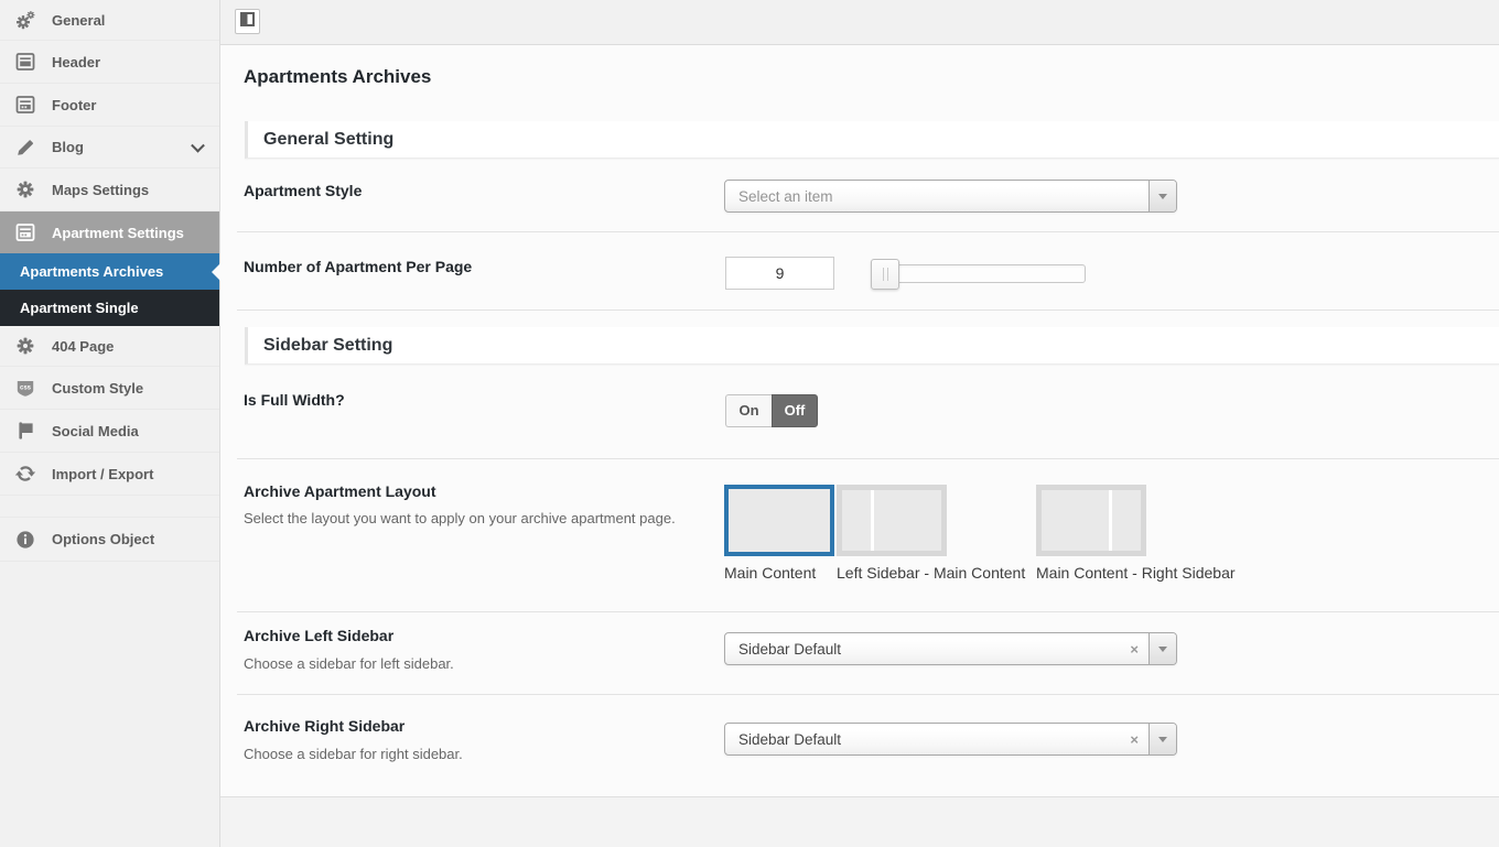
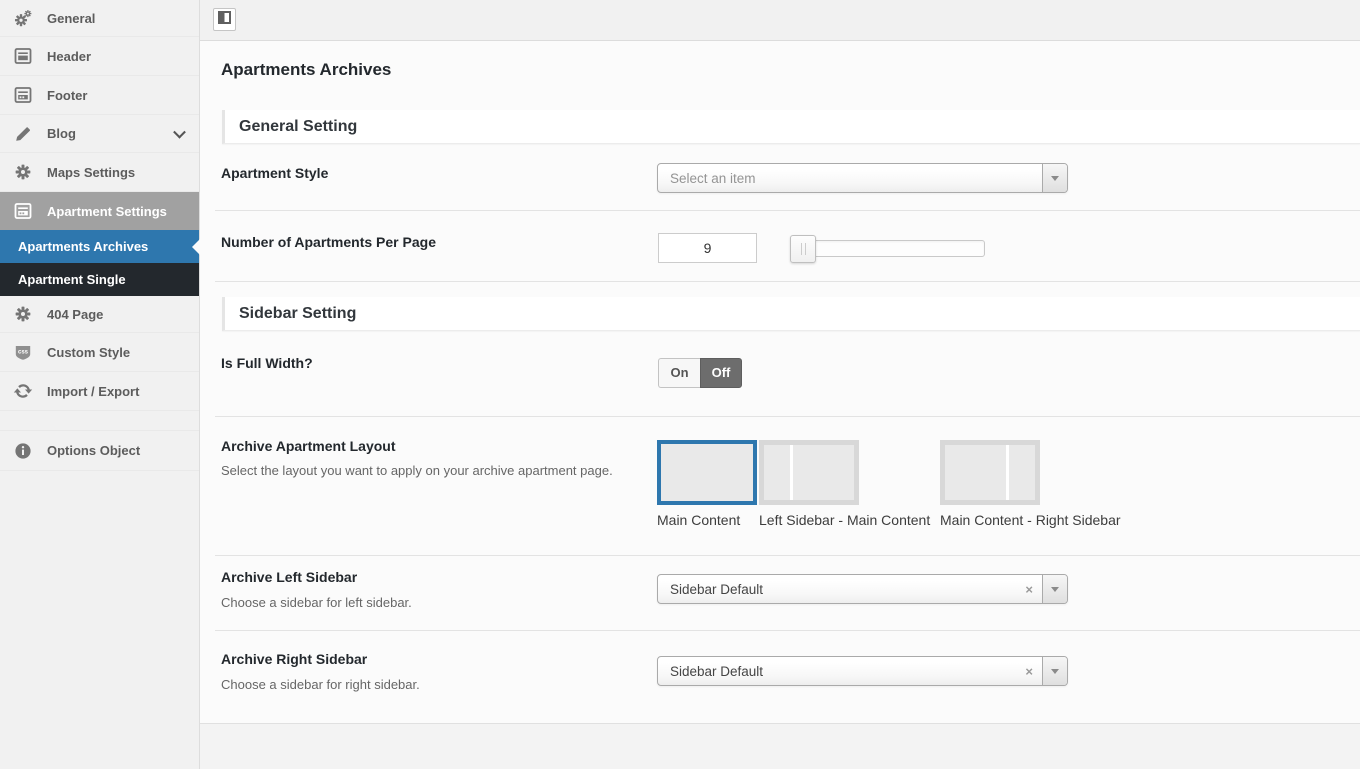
  General
  Header
  Footer
  Blog
  Maps Settings
  Apartment Settings
  Apartments Archives
  Apartment Single
  404 Page
  Custom Style
- Social Media
  Import / Export
  Options Object
  Apartments Archives
  General Setting
  Apartment Style
  Select an item
- Number of Apartment Per Page
+ Number of Apartments Per Page
  9
  Sidebar Setting
  Is Full Width?
  On
  Off
  Archive Apartment Layout
  Select the layout you want to apply on your archive apartment page.
  Main Content
  Left Sidebar - Main Content
  Main Content - Right Sidebar
  Archive Left Sidebar
  Choose a sidebar for left sidebar.
  Sidebar Default
  Archive Right Sidebar
  Choose a sidebar for right sidebar.
  Sidebar Default
